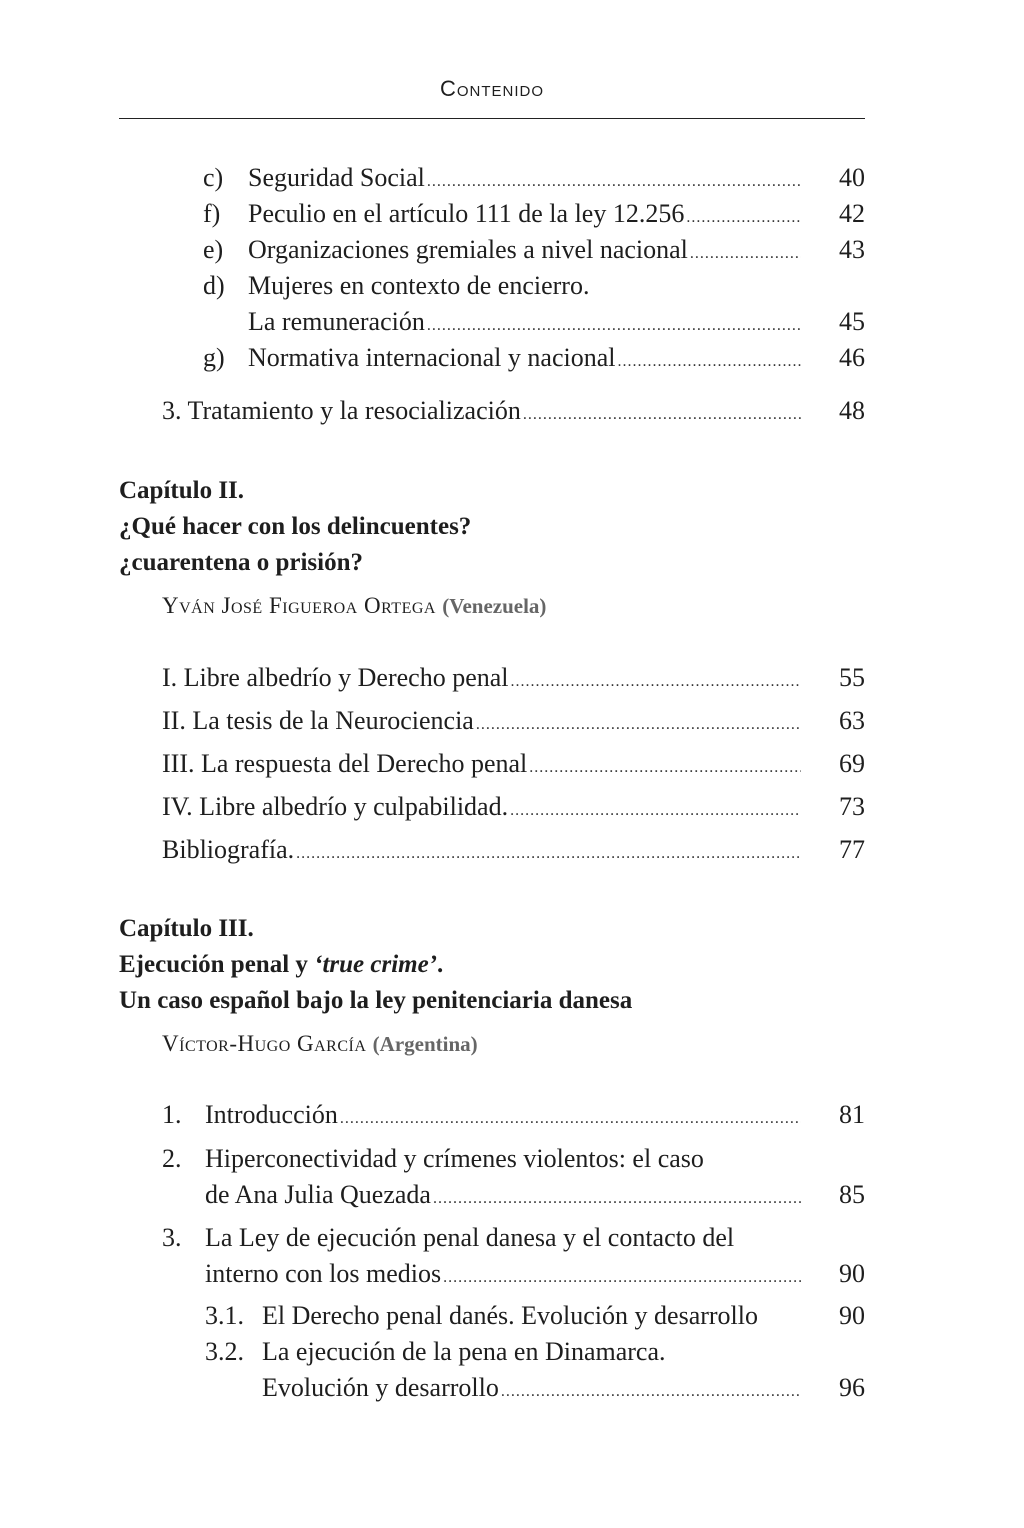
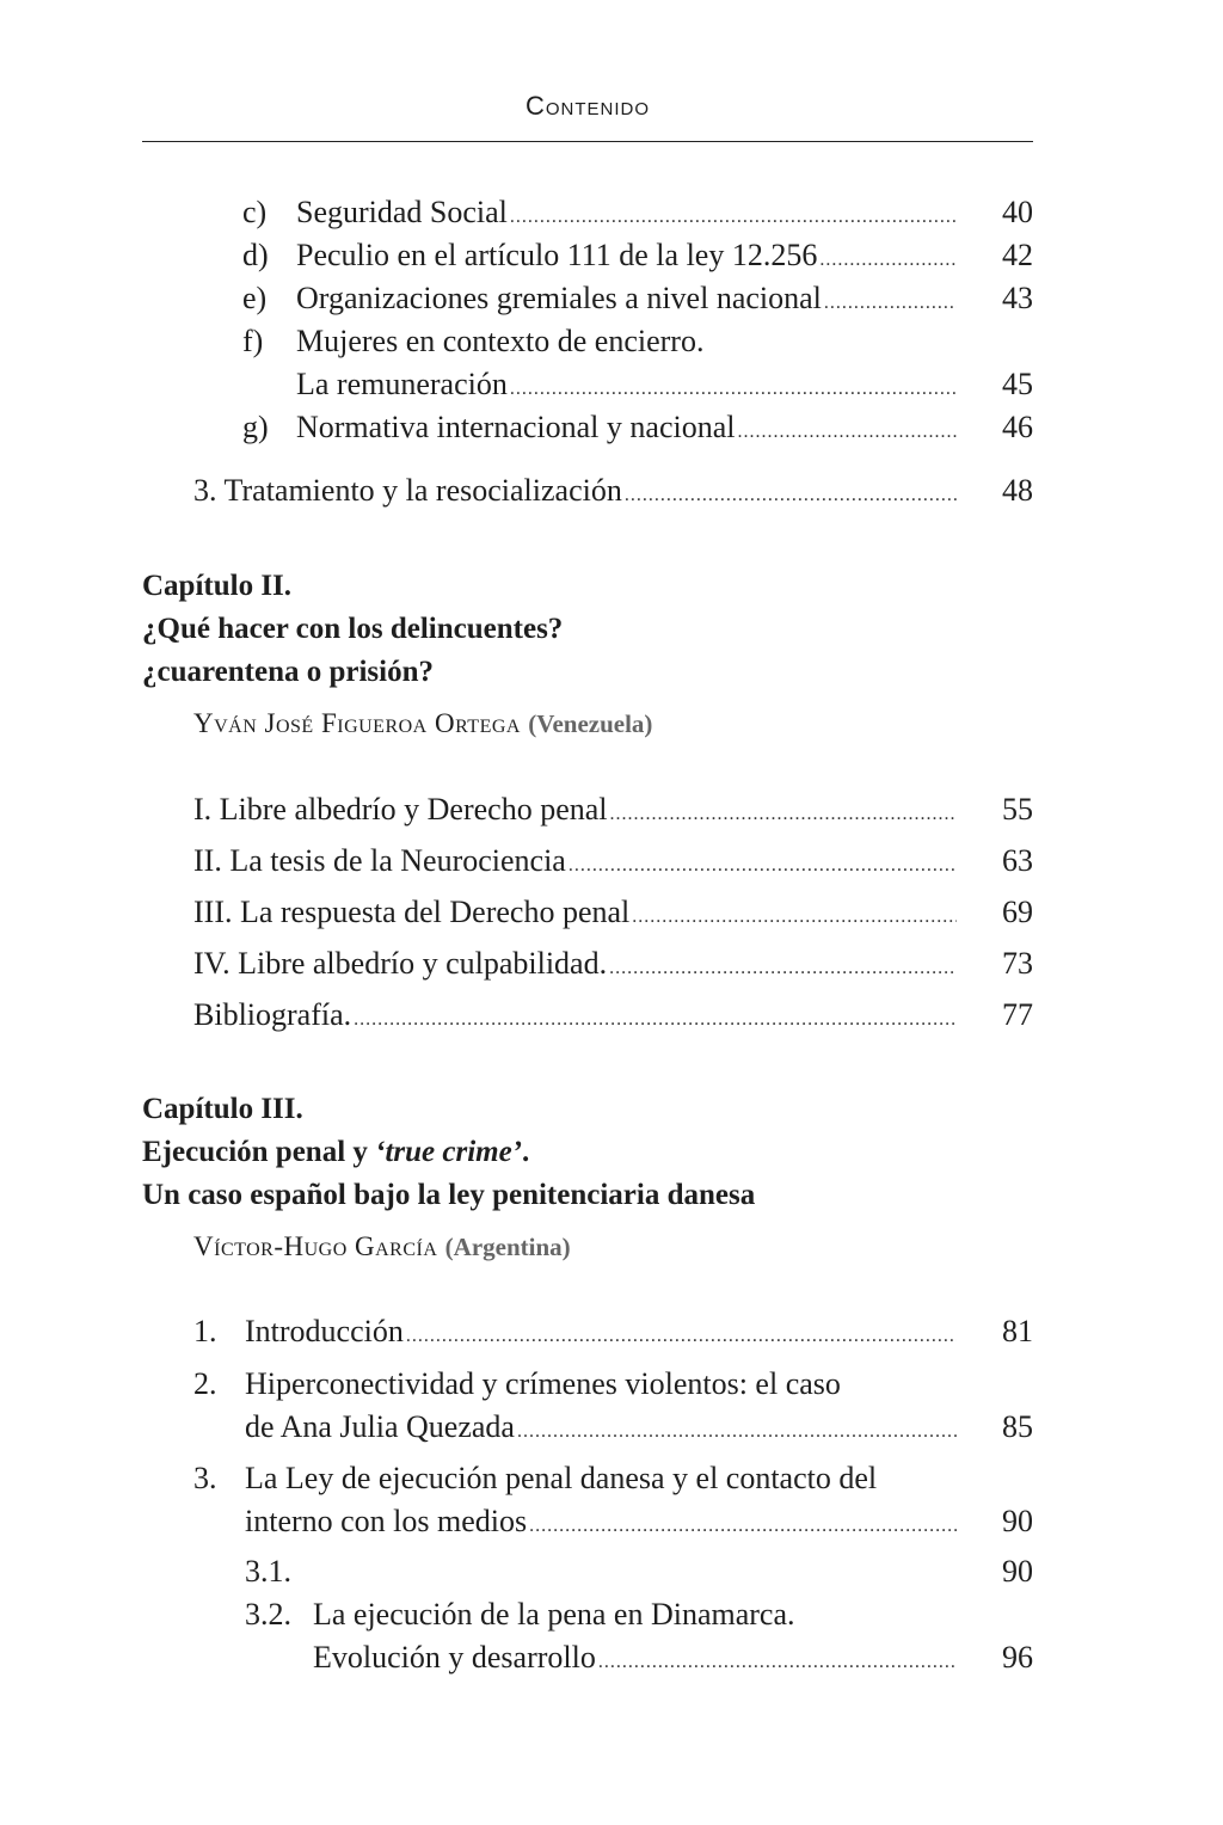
  Contenido
  c)
  Seguridad Social
  40
- f)
+ d)
  Peculio en el artículo 111 de la ley 12.256
  42
  e)
  Organizaciones gremiales a nivel nacional
  43
- d)
+ f)
  Mujeres en contexto de encierro.
  La remuneración
  45
  g)
  Normativa internacional y nacional
  46
  3. Tratamiento y la resocialización
  48
  Capítulo II.
  ¿Qué hacer con los delincuentes?
  ¿cuarentena o prisión?
  Yván José Figueroa Ortega (Venezuela)
  I. Libre albedrío y Derecho penal
  55
  II. La tesis de la Neurociencia
  63
  III. La respuesta del Derecho penal
  69
  IV. Libre albedrío y culpabilidad.
  73
  Bibliografía.
  77
  Capítulo III.
  Ejecución penal y ‘true crime’.
  Un caso español bajo la ley penitenciaria danesa
  Víctor-Hugo García (Argentina)
  1.
  Introducción
  81
  2.
  Hiperconectividad y crímenes violentos: el caso
  de Ana Julia Quezada
  85
  3.
  La Ley de ejecución penal danesa y el contacto del
  interno con los medios
  90
  3.1.
- El Derecho penal danés. Evolución y desarrollo
  90
  3.2.
  La ejecución de la pena en Dinamarca.
  Evolución y desarrollo
  96
